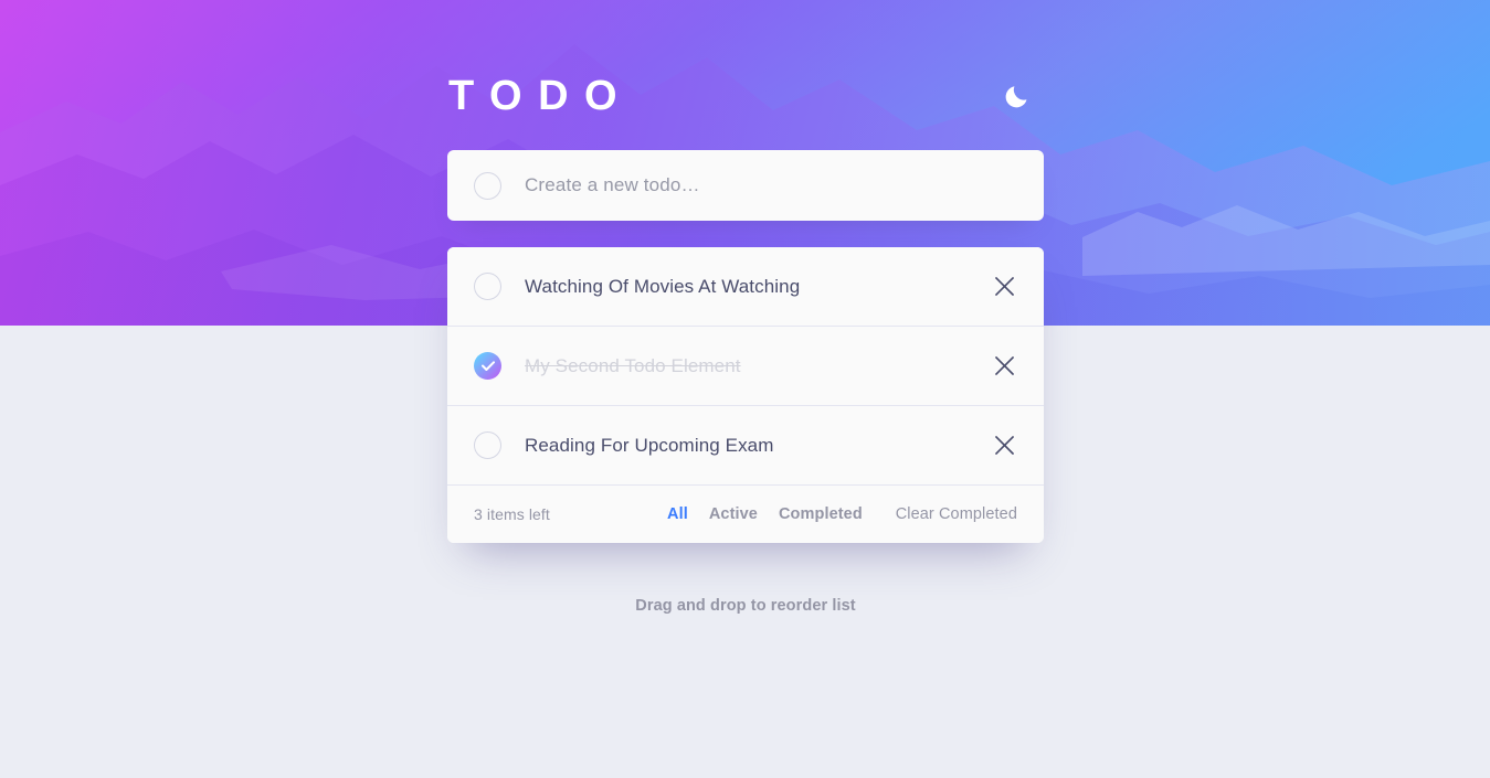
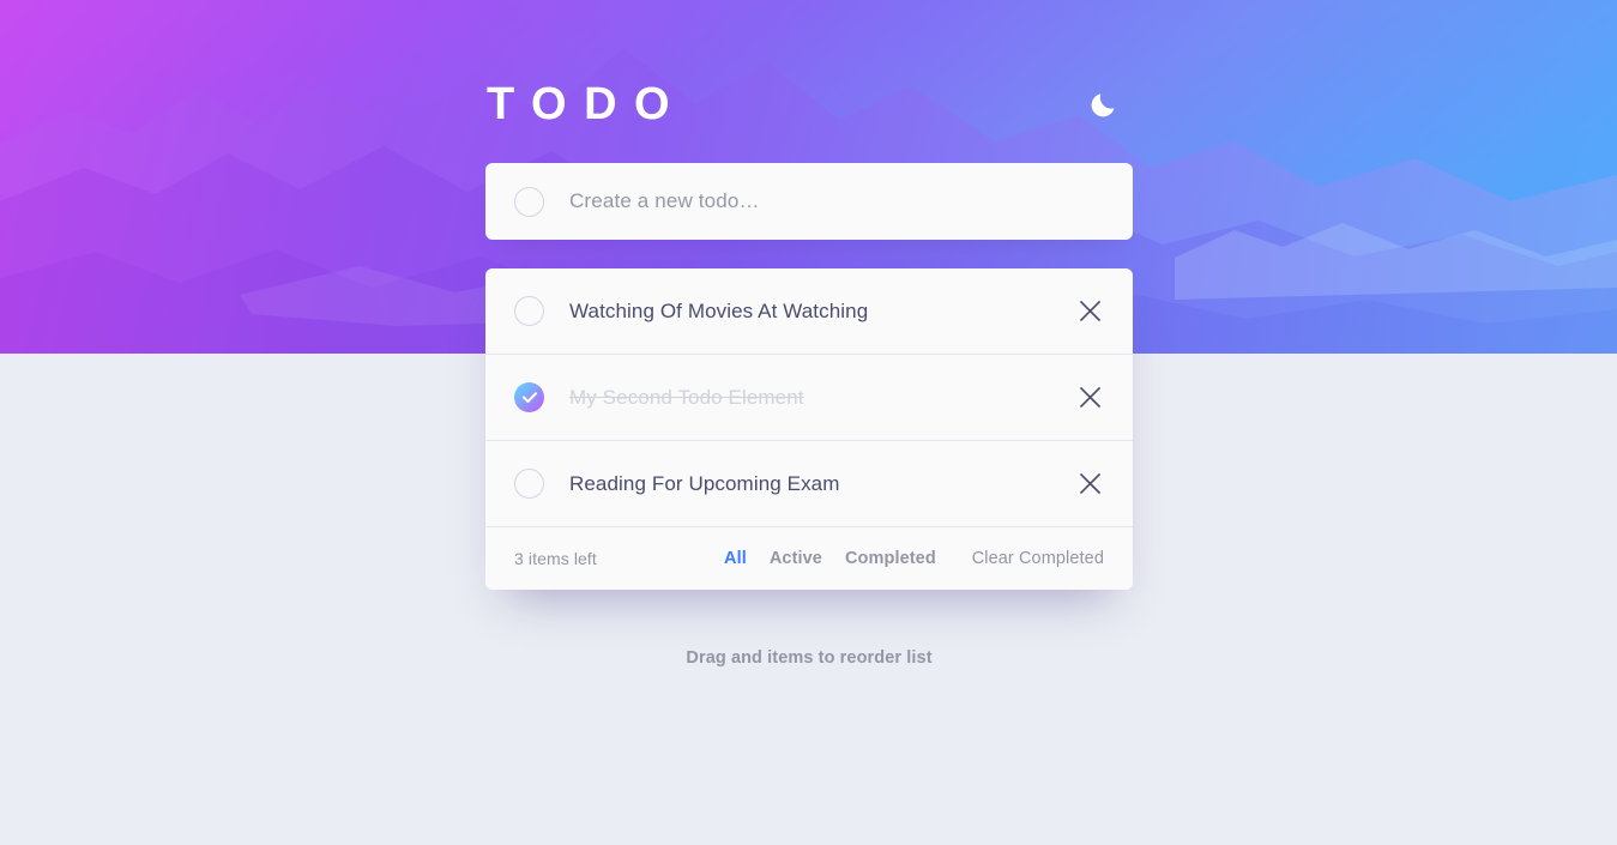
  TODO
  Create a new todo…
  Watching Of Movies At Watching
  My Second Todo Element
  Reading For Upcoming Exam
  3 items left
  All
  Active
  Completed
  Clear Completed
- Drag and drop to reorder list
+ Drag and items to reorder list
